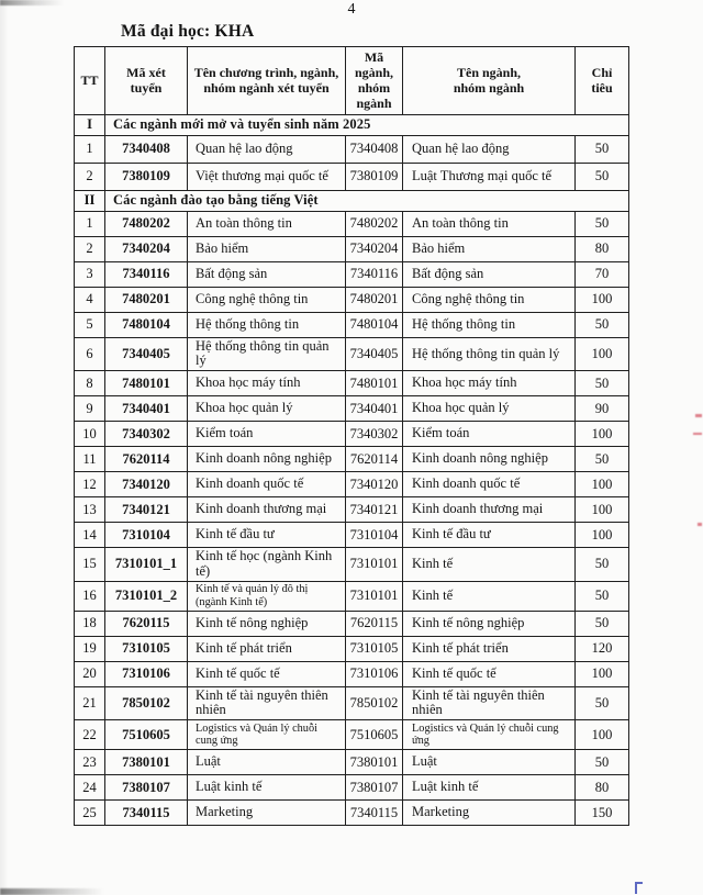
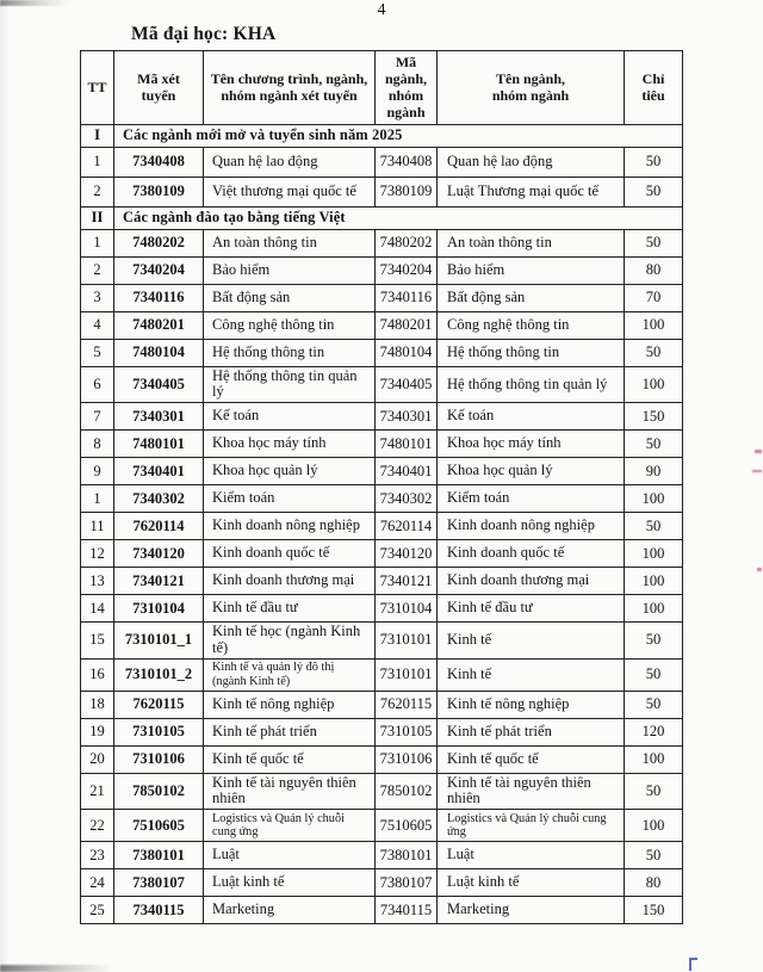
  4
  Mã đại học: KHA
  TT	Mã xét tuyển	Tên chương trình, ngành, nhóm ngành xét tuyển	Mã ngành, nhóm ngành	Tên ngành, nhóm ngành	Chỉ tiêu
  I	Các ngành mới mở và tuyển sinh năm 2025
  1	7340408	Quan hệ lao động	7340408	Quan hệ lao động	50
  2	7380109	Việt thương mại quốc tế	7380109	Luật Thương mại quốc tế	50
  II	Các ngành đào tạo bằng tiếng Việt
  1	7480202	An toàn thông tin	7480202	An toàn thông tin	50
  2	7340204	Bảo hiểm	7340204	Bảo hiểm	80
  3	7340116	Bất động sản	7340116	Bất động sản	70
  4	7480201	Công nghệ thông tin	7480201	Công nghệ thông tin	100
  5	7480104	Hệ thống thông tin	7480104	Hệ thống thông tin	50
  6	7340405	Hệ thống thông tin quản lý	7340405	Hệ thống thông tin quản lý	100
+ 7	7340301	Kế toán	7340301	Kế toán	150
  8	7480101	Khoa học máy tính	7480101	Khoa học máy tính	50
  9	7340401	Khoa học quản lý	7340401	Khoa học quản lý	90
- 10	7340302	Kiểm toán	7340302	Kiểm toán	100
+ 1	7340302	Kiểm toán	7340302	Kiểm toán	100
  11	7620114	Kinh doanh nông nghiệp	7620114	Kinh doanh nông nghiệp	50
  12	7340120	Kinh doanh quốc tế	7340120	Kinh doanh quốc tế	100
  13	7340121	Kinh doanh thương mại	7340121	Kinh doanh thương mại	100
  14	7310104	Kinh tế đầu tư	7310104	Kinh tế đầu tư	100
  15	7310101_1	Kinh tế học (ngành Kinh tế)	7310101	Kinh tế	50
  16	7310101_2	Kinh tế và quản lý đô thị (ngành Kinh tế)	7310101	Kinh tế	50
  18	7620115	Kinh tế nông nghiệp	7620115	Kinh tế nông nghiệp	50
  19	7310105	Kinh tế phát triển	7310105	Kinh tế phát triển	120
  20	7310106	Kinh tế quốc tế	7310106	Kinh tế quốc tế	100
  21	7850102	Kinh tế tài nguyên thiên nhiên	7850102	Kinh tế tài nguyên thiên nhiên	50
  22	7510605	Logistics và Quản lý chuỗi cung ứng	7510605	Logistics và Quản lý chuỗi cung ứng	100
  23	7380101	Luật	7380101	Luật	50
  24	7380107	Luật kinh tế	7380107	Luật kinh tế	80
  25	7340115	Marketing	7340115	Marketing	150
